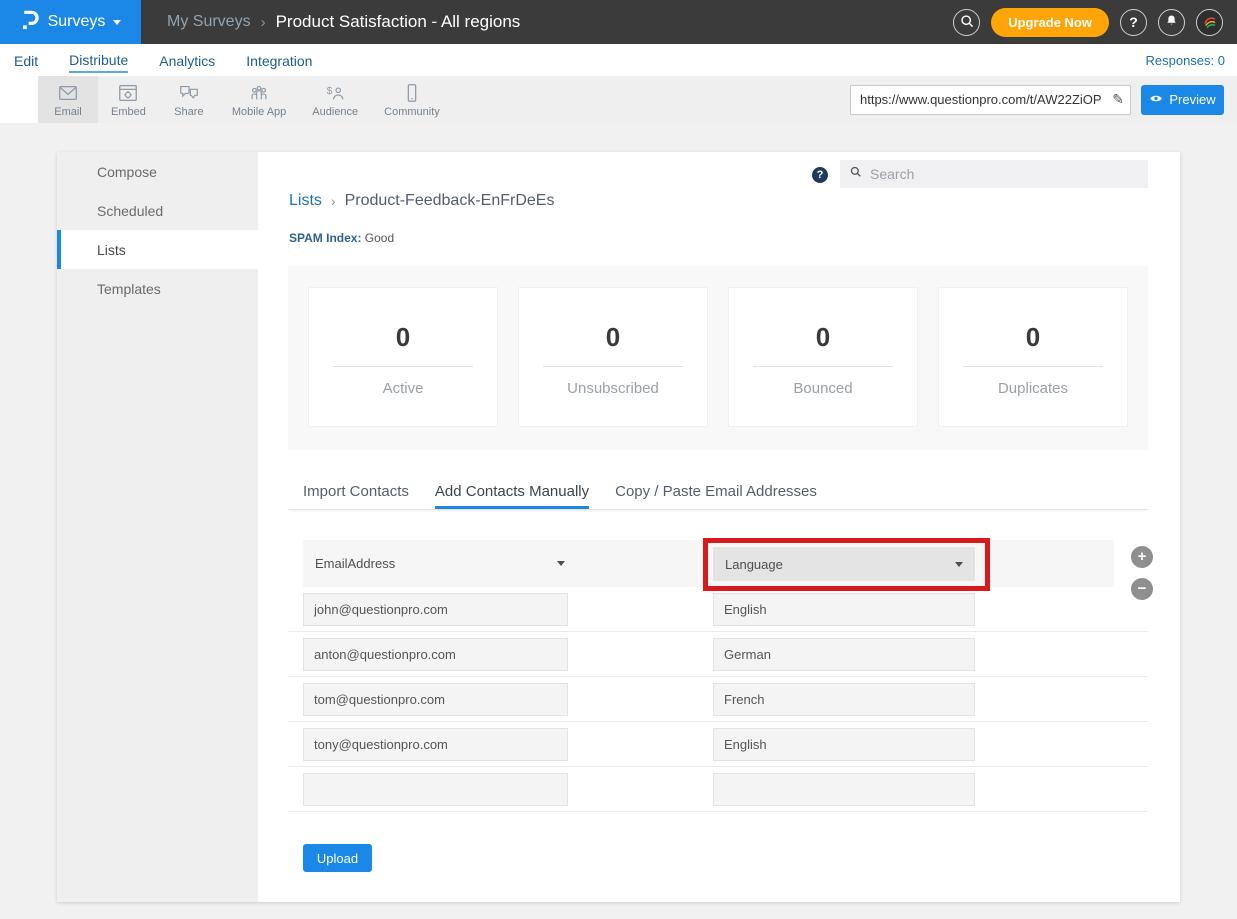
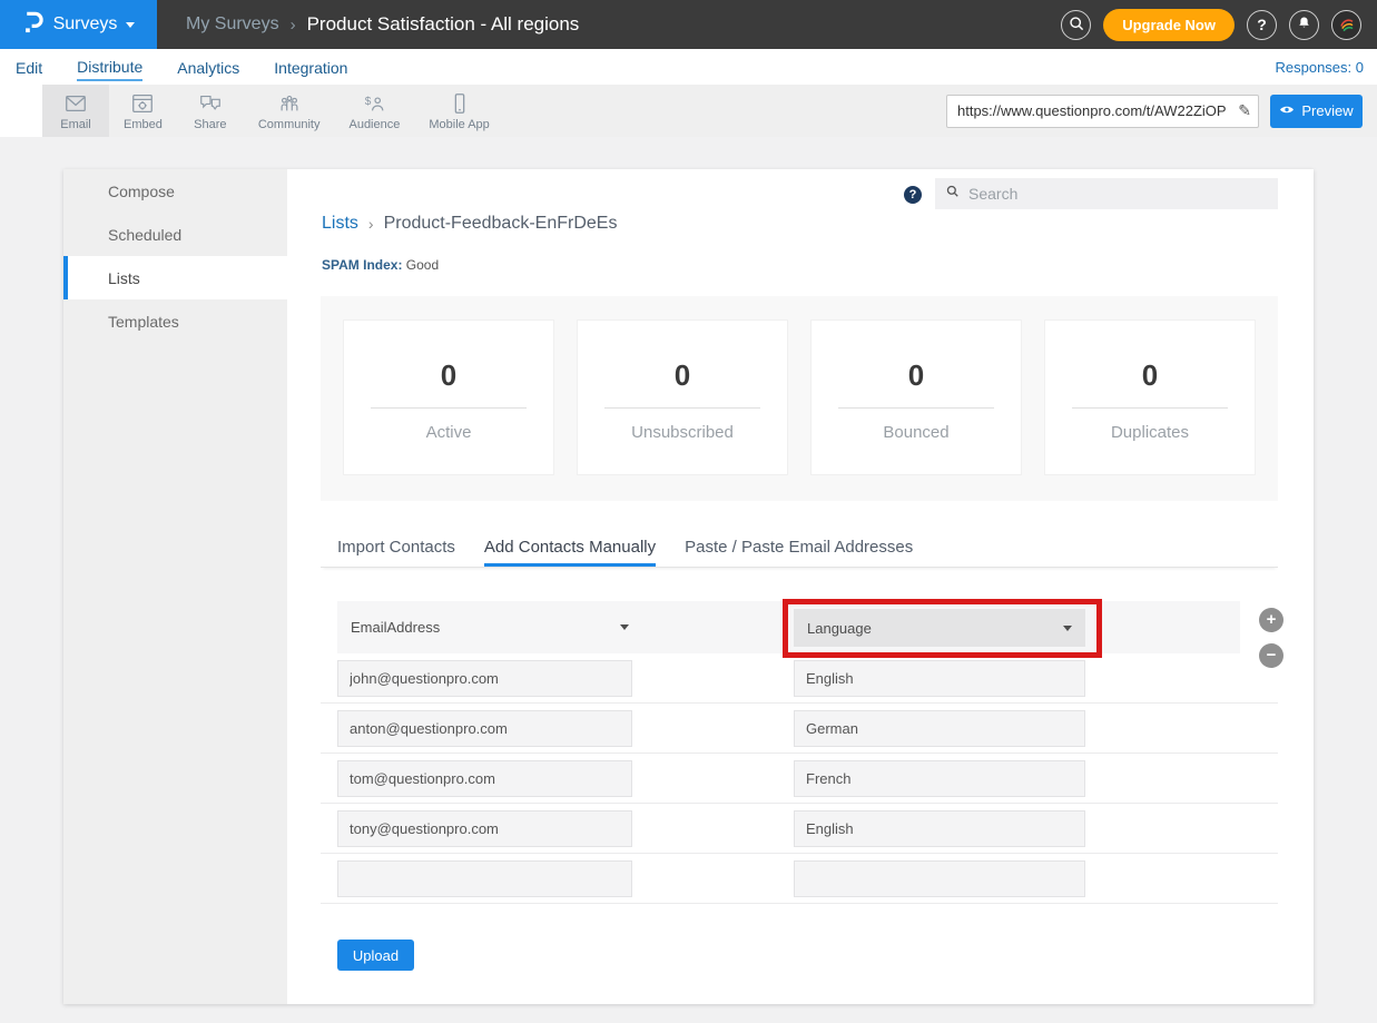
  Surveys
  My Surveys
  ›
  Product Satisfaction - All regions
  Upgrade Now
  ?
  Edit
  Distribute
  Analytics
  Integration
  Responses: 0
  Email
  Embed
  Share
- Mobile App
+ Community
  $
  Audience
- Community
+ Mobile App
  https://www.questionpro.com/t/AW22ZiOP
  ✎
  Preview
  Compose
  Scheduled
  Lists
  Templates
  ?
  Search
  Lists
  ›
  Product-Feedback-EnFrDeEs
  SPAM Index: Good
  0
  Active
  0
  Unsubscribed
  0
  Bounced
  0
  Duplicates
  Import Contacts
  Add Contacts Manually
- Copy / Paste Email Addresses
+ Paste / Paste Email Addresses
  EmailAddress
  Language
  john@questionpro.com
  English
  anton@questionpro.com
  German
  tom@questionpro.com
  French
  tony@questionpro.com
  English
  +
  −
  Upload
